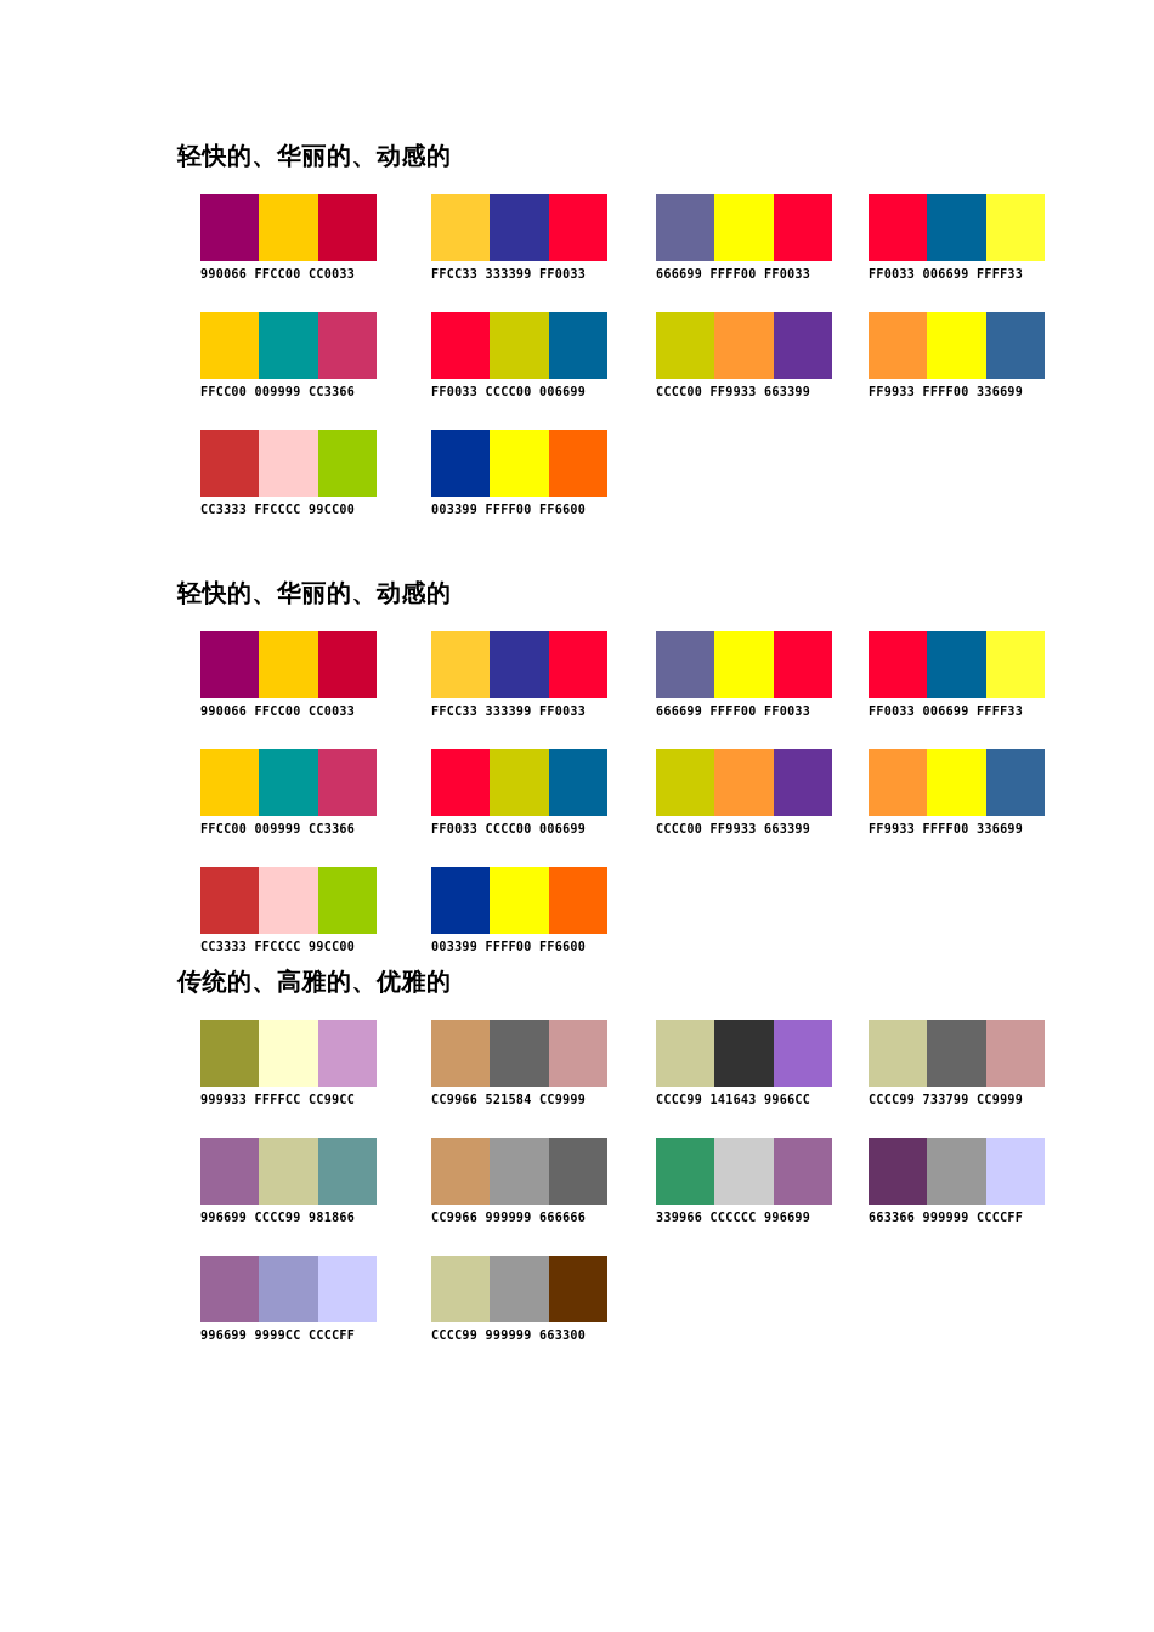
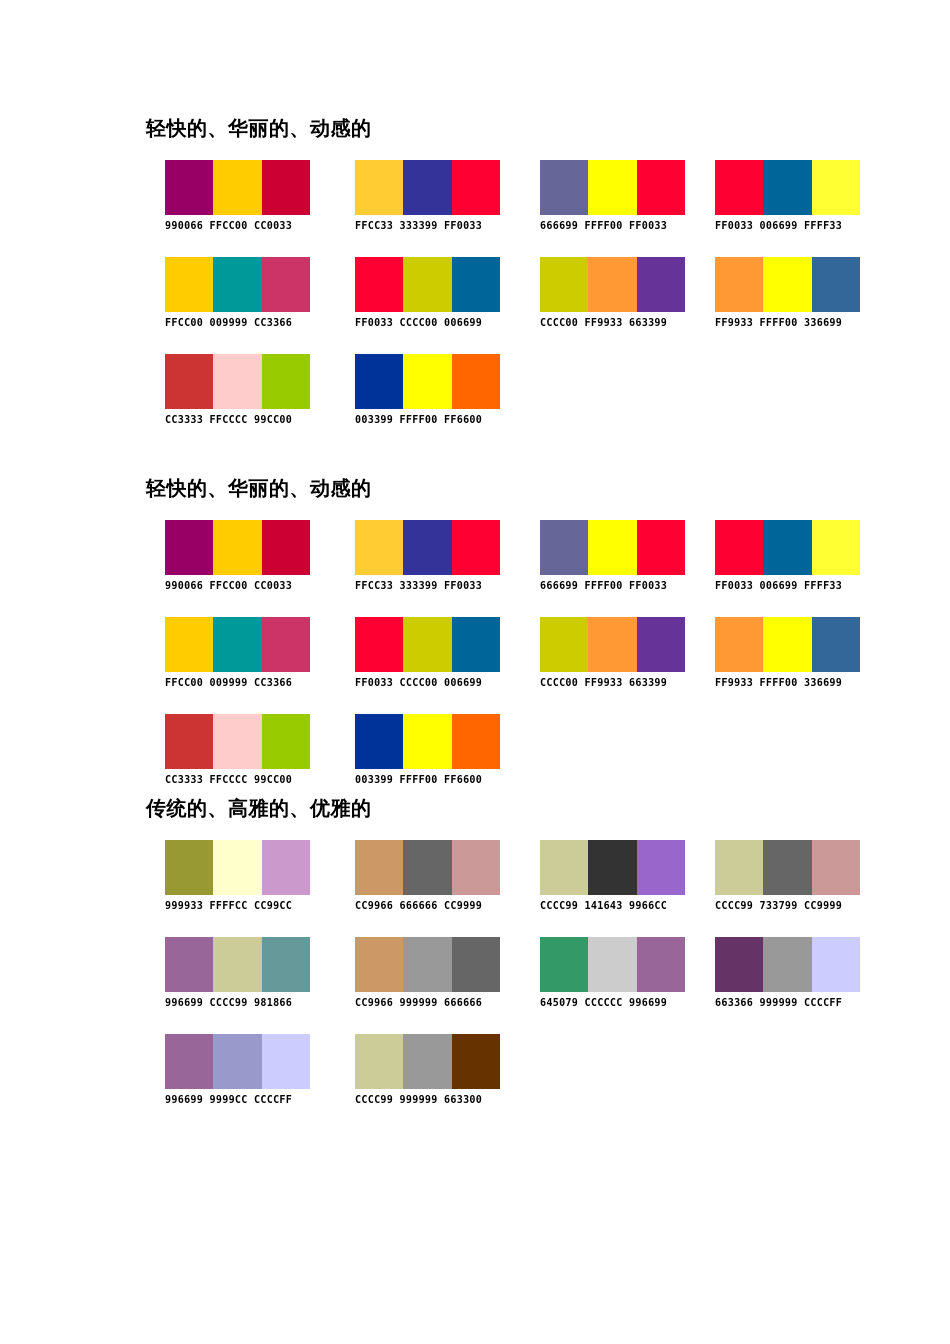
  轻快的、华丽的、动感的
  990066 FFCC00 CC0033
  FFCC33 333399 FF0033
  666699 FFFF00 FF0033
  FF0033 006699 FFFF33
  FFCC00 009999 CC3366
  FF0033 CCCC00 006699
  CCCC00 FF9933 663399
  FF9933 FFFF00 336699
  CC3333 FFCCCC 99CC00
  003399 FFFF00 FF6600
  轻快的、华丽的、动感的
  990066 FFCC00 CC0033
  FFCC33 333399 FF0033
  666699 FFFF00 FF0033
  FF0033 006699 FFFF33
  FFCC00 009999 CC3366
  FF0033 CCCC00 006699
  CCCC00 FF9933 663399
  FF9933 FFFF00 336699
  CC3333 FFCCCC 99CC00
  003399 FFFF00 FF6600
  传统的、高雅的、优雅的
  999933 FFFFCC CC99CC
- CC9966 521584 CC9999
+ CC9966 666666 CC9999
  CCCC99 141643 9966CC
  CCCC99 733799 CC9999
  996699 CCCC99 981866
  CC9966 999999 666666
- 339966 CCCCCC 996699
+ 645079 CCCCCC 996699
  663366 999999 CCCCFF
  996699 9999CC CCCCFF
  CCCC99 999999 663300
